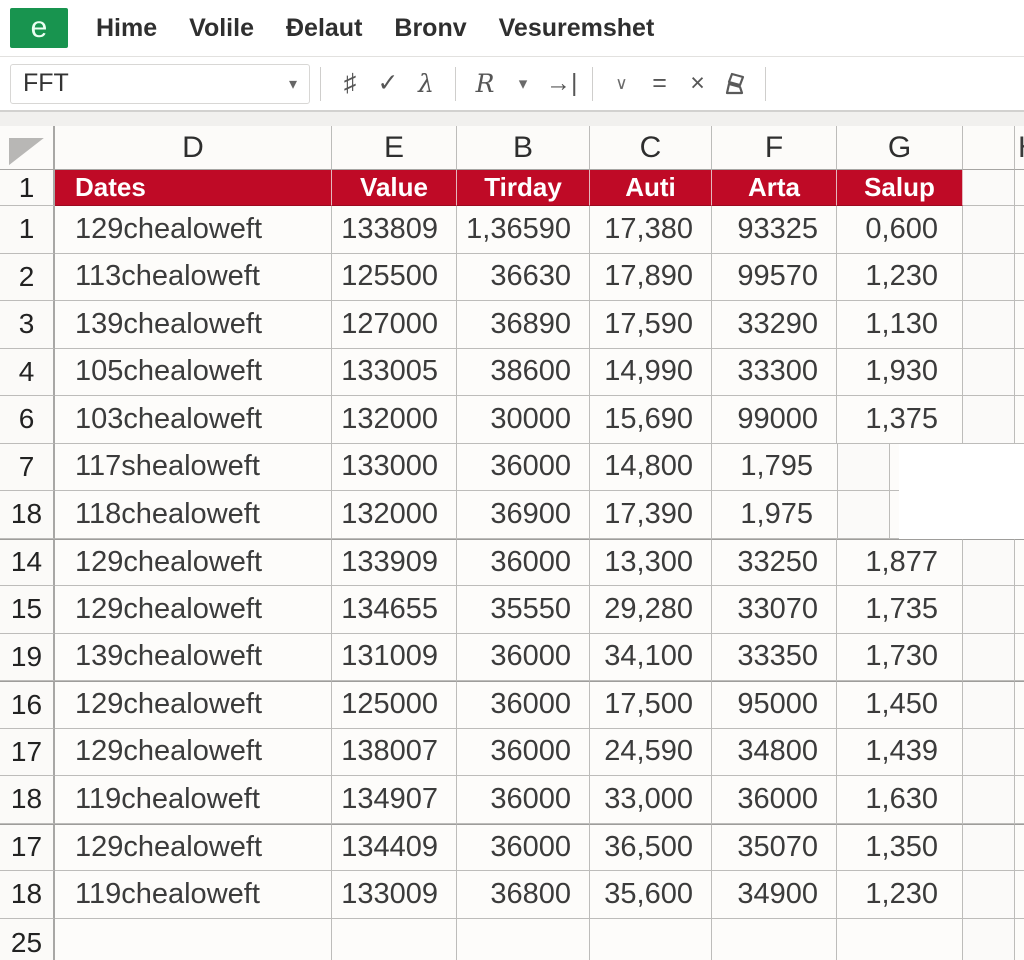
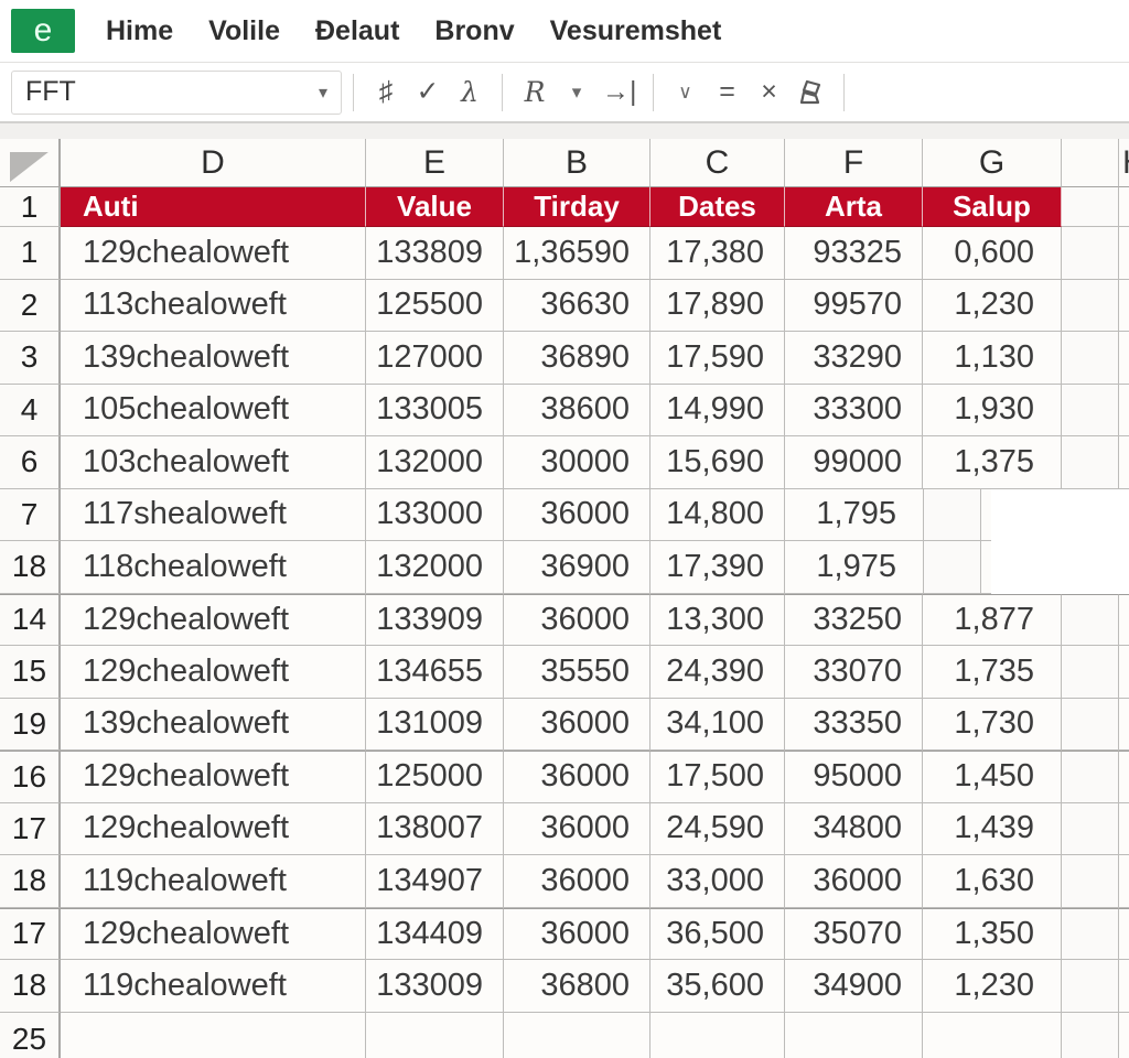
  e
  Hime
  Volile
  Ðelaut
  Bronv
  Vesuremshet
  FFT
  ▾
  ♯
  ✓
  λ
  R
  ▾
  →|
  ∨
  =
  ×
  D
  E
  B
  C
  F
  G
  1
- Dates
+ Auti
  Value
  Tirday
- Auti
+ Dates
  Arta
  Salup
  1
  129chealoweft
  133809
  1,36590
  17,380
  93325
  0,600
  2
  113chealoweft
  125500
  36630
  17,890
  99570
  1,230
  3
  139chealoweft
  127000
  36890
  17,590
  33290
  1,130
  4
  105chealoweft
  133005
  38600
  14,990
  33300
  1,930
  6
  103chealoweft
  132000
  30000
  15,690
  99000
  1,375
  7
  117shealoweft
  133000
  36000
  14,800
  1,795
  18
  118chealoweft
  132000
  36900
  17,390
  1,975
  14
  129chealoweft
  133909
  36000
  13,300
  33250
  1,877
  15
  129chealoweft
  134655
  35550
- 29,280
+ 24,390
  33070
  1,735
  19
  139chealoweft
  131009
  36000
  34,100
  33350
  1,730
  16
  129chealoweft
  125000
  36000
  17,500
  95000
  1,450
  17
  129chealoweft
  138007
  36000
  24,590
  34800
  1,439
  18
  119chealoweft
  134907
  36000
  33,000
  36000
  1,630
  17
  129chealoweft
  134409
  36000
  36,500
  35070
  1,350
  18
  119chealoweft
  133009
  36800
  35,600
  34900
  1,230
  25
